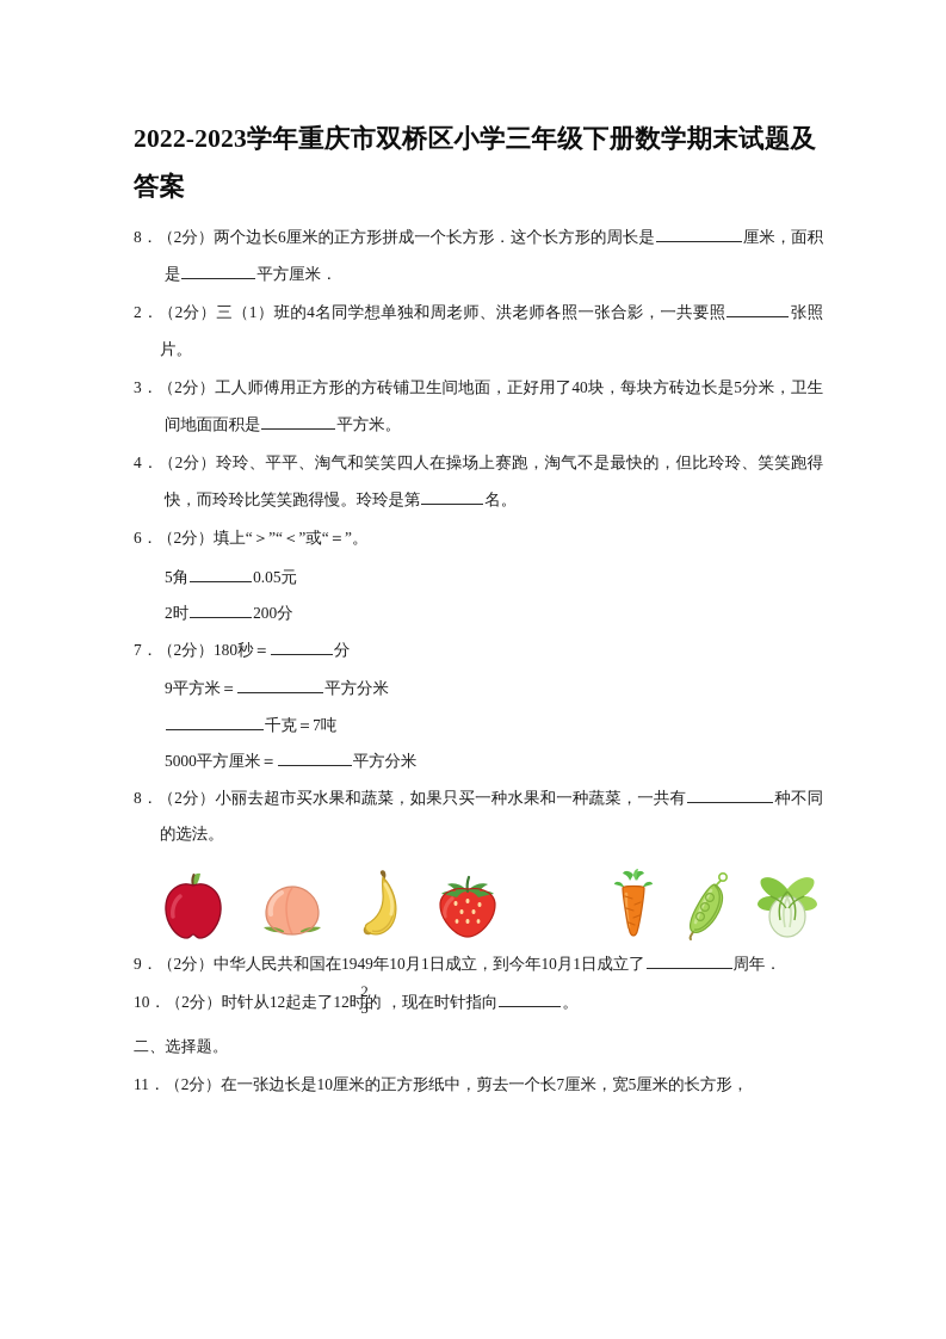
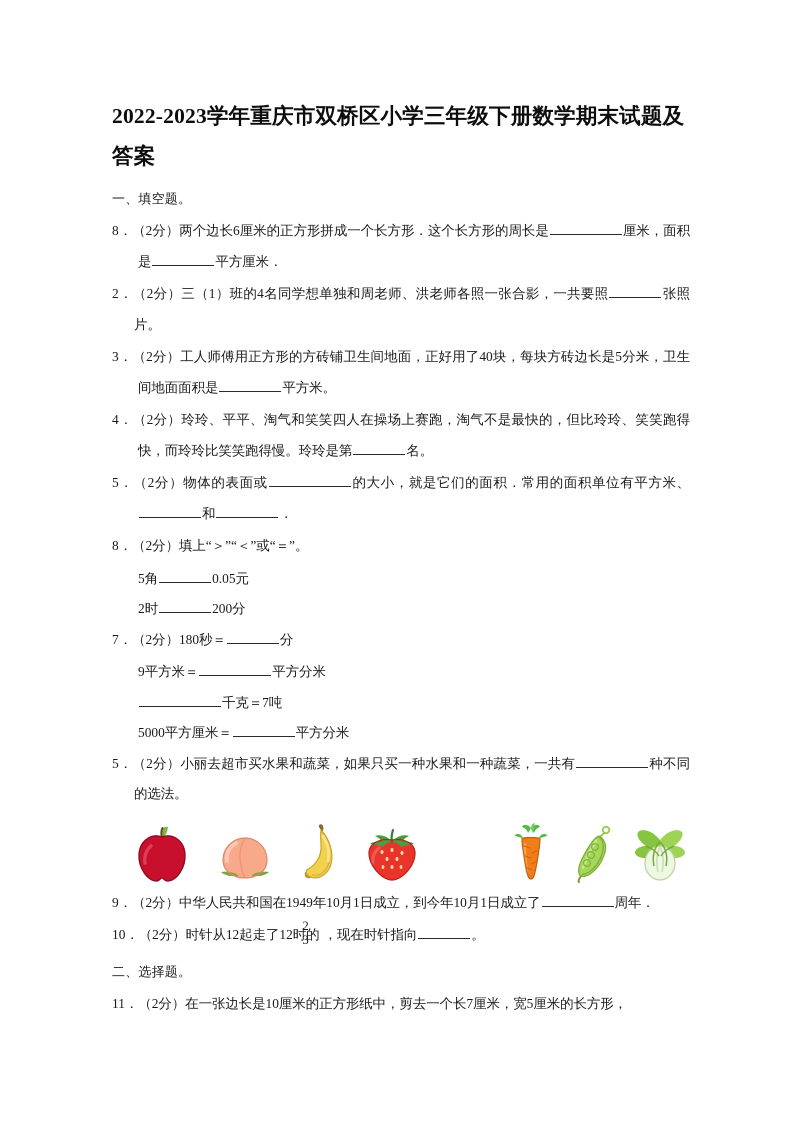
  2022-2023学年重庆市双桥区小学三年级下册数学期末试题及答案
+ 一、填空题。
  8．（2分）两个边长6厘米的正方形拼成一个长方形．这个长方形的周长是 厘米，面积是 平方厘米．
  2．（2分）三（1）班的4名同学想单独和周老师、洪老师各照一张合影，一共要照 张照片。
  3．（2分）工人师傅用正方形的方砖铺卫生间地面，正好用了40块，每块方砖边长是5分米，卫生间地面面积是 平方米。
  4．（2分）玲玲、平平、淘气和笑笑四人在操场上赛跑，淘气不是最快的，但比玲玲、笑笑跑得快，而玲玲比笑笑跑得慢。玲玲是第 名。
+ 5．（2分）物体的表面或 的大小，就是它们的面积．常用的面积单位有平方米、和 ．
- 6．（2分）填上“＞”“＜”或“＝”。
+ 8．（2分）填上“＞”“＜”或“＝”。
  5角 0.05元
  2时 200分
  7．（2分）180秒＝ 分
  9平方米＝ 平方分米
  千克＝7吨
  5000平方厘米＝ 平方分米
- 8．（2分）小丽去超市买水果和蔬菜，如果只买一种水果和一种蔬菜，一共有 种不同的选法。
+ 5．（2分）小丽去超市买水果和蔬菜，如果只买一种水果和一种蔬菜，一共有 种不同的选法。
  9．（2分）中华人民共和国在1949年10月1日成立，到今年10月1日成立了 周年．
  10．（2分）时针从12起走了12时的
  2
  3
  ，现在时针指向 。
  二、选择题。
  11．（2分）在一张边长是10厘米的正方形纸中，剪去一个长7厘米，宽5厘米的长方形，
